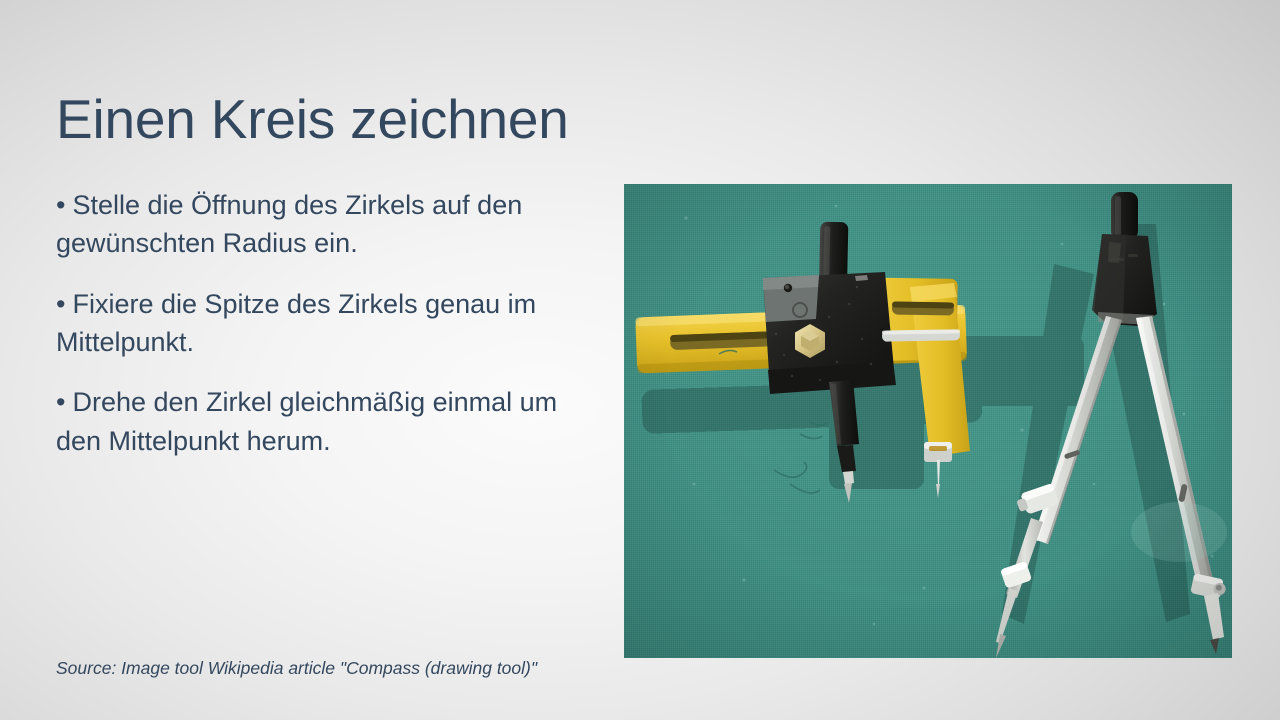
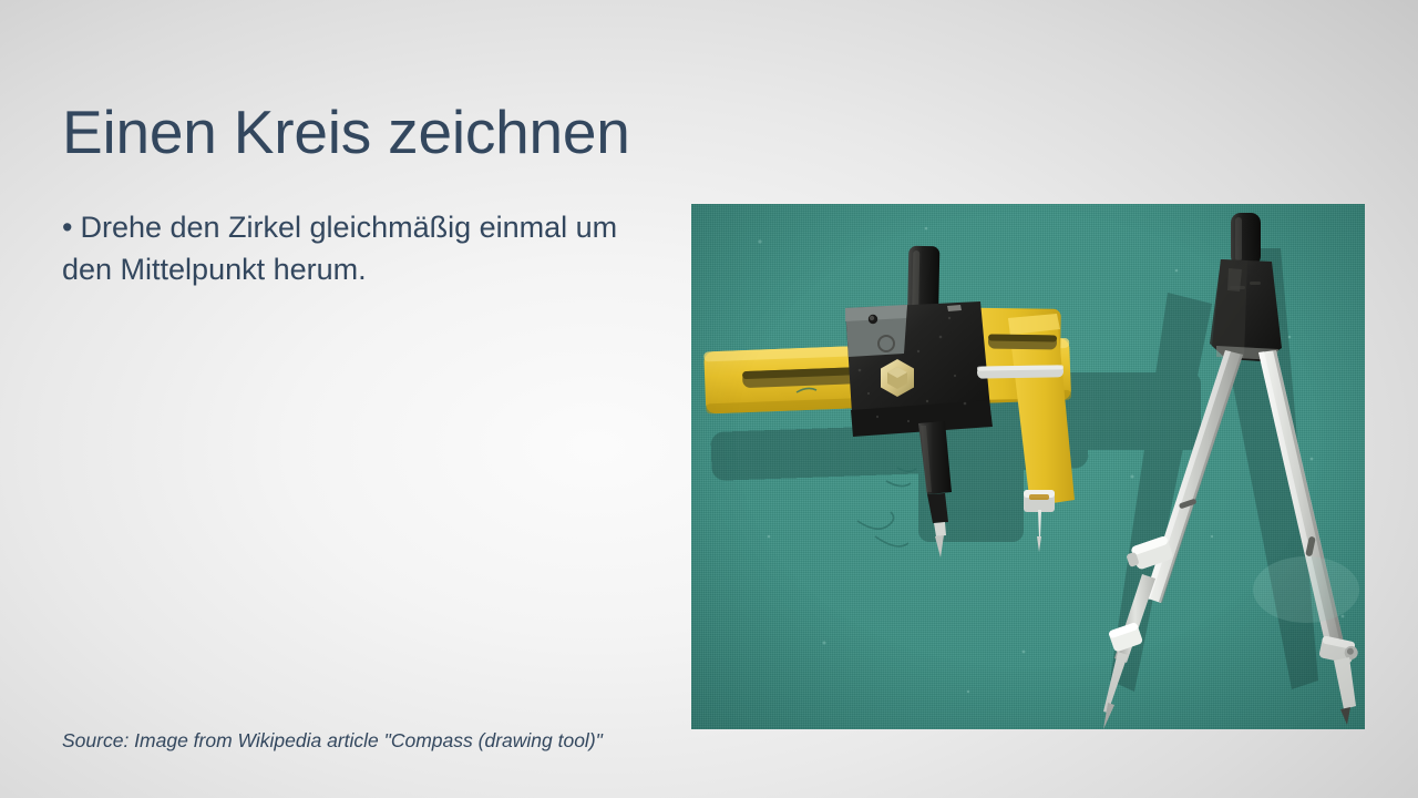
  Einen Kreis zeichnen
- • Stelle die Öffnung des Zirkels auf den gewünschten Radius ein.
- • Fixiere die Spitze des Zirkels genau im Mittelpunkt.
  • Drehe den Zirkel gleichmäßig einmal um den Mittelpunkt herum.
- Source: Image tool Wikipedia article "Compass (drawing tool)"
+ Source: Image from Wikipedia article "Compass (drawing tool)"
